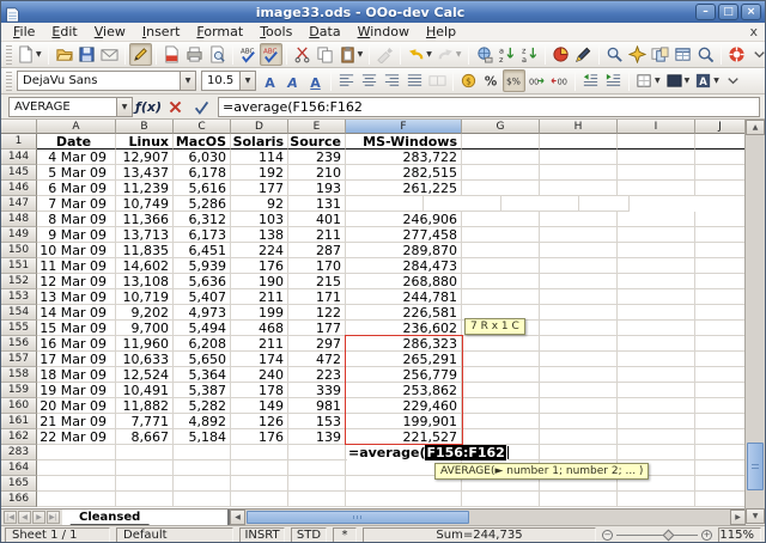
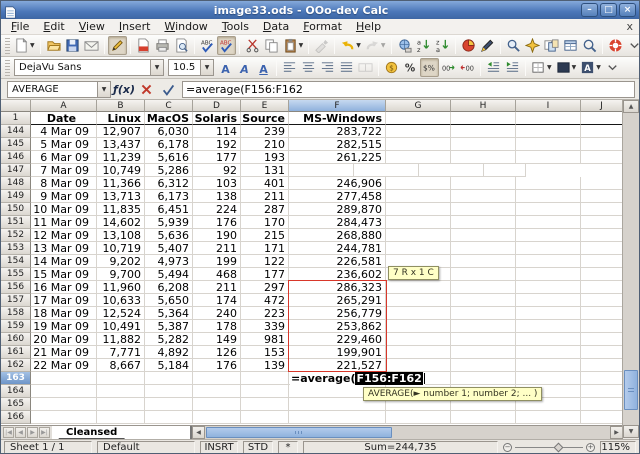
  image33.ods - OOo-dev Calc
  –
  □
  ×
  File
  Edit
  View
  Insert
- Format
+ Window
  Tools
  Data
- Window
+ Format
  Help
  x
  a
  z
  z
  a
  DejaVu Sans
  10.5
  A
  A
  A
  $
  %
  $%
  00
  00
  A
  AVERAGE
  ƒ(x)
  =average(F156:F162
  A
  B
  C
  D
  E
  F
  G
  H
  I
  J
  1
  Date
  Linux
  MacOS
  Solaris
  Source
  MS-Windows
  144
  4 Mar 09
  12,907
  6,030
  114
  239
  283,722
  145
  5 Mar 09
  13,437
  6,178
  192
  210
  282,515
  146
  6 Mar 09
  11,239
  5,616
  177
  193
  261,225
  147
  7 Mar 09
  10,749
  5,286
  92
  131
  148
  8 Mar 09
  11,366
  6,312
  103
  401
  246,906
  149
  9 Mar 09
  13,713
  6,173
  138
  211
  277,458
  150
  10 Mar 09
  11,835
  6,451
  224
  287
  289,870
  151
  11 Mar 09
  14,602
  5,939
  176
  170
  284,473
  152
  12 Mar 09
  13,108
  5,636
  190
  215
  268,880
  153
  13 Mar 09
  10,719
  5,407
  211
  171
  244,781
  154
  14 Mar 09
  9,202
  4,973
  199
  122
  226,581
  155
  15 Mar 09
  9,700
  5,494
  468
  177
  236,602
  156
  16 Mar 09
  11,960
  6,208
  211
  297
  286,323
  157
  17 Mar 09
  10,633
  5,650
  174
  472
  265,291
  158
  18 Mar 09
  12,524
  5,364
  240
  223
  256,779
  159
  19 Mar 09
  10,491
  5,387
  178
  339
  253,862
  160
  20 Mar 09
  11,882
  5,282
  149
  981
  229,460
  161
  21 Mar 09
  7,771
  4,892
  126
  153
  199,901
  162
  22 Mar 09
  8,667
  5,184
  176
  139
  221,527
- 283
+ 163
  164
  165
  166
  7 R x 1 C
  =average(
  F156:F162
  AVERAGE(► number 1; number 2; ... )
  Cleansed
  Sheet 1 / 1
  Default
  INSRT
  STD
  *
  Sum=244,735
  −
  +
  115%
